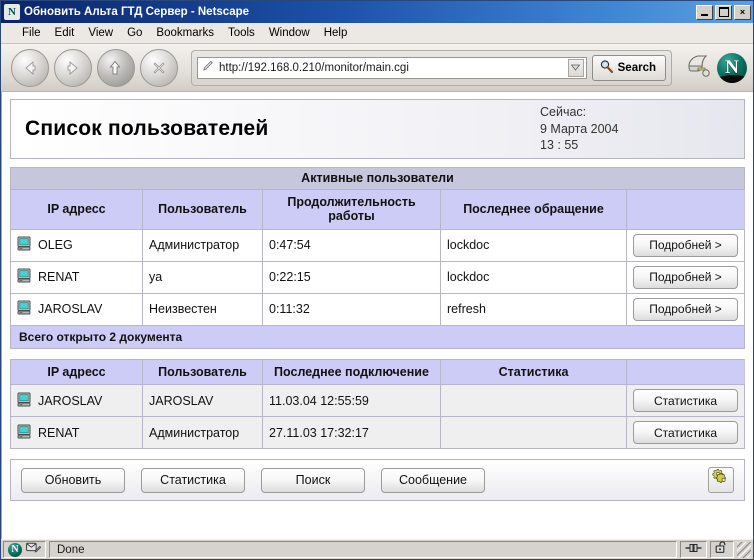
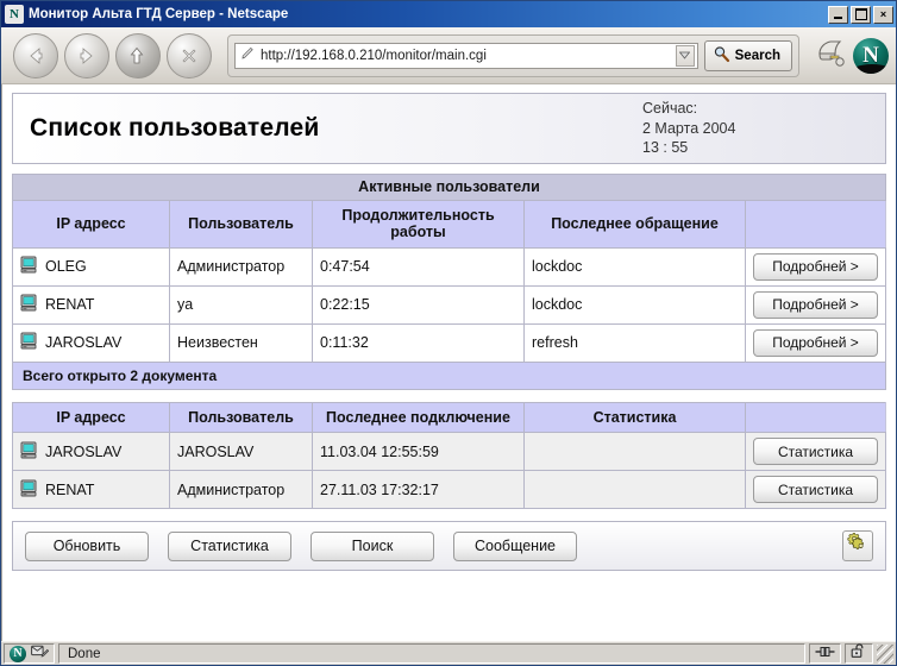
  N
- Обновить Альта ГТД Сервер - Netscape
+ Монитор Альта ГТД Сервер - Netscape
  ×
- File
- Edit
- View
- Go
- Bookmarks
- Tools
- Window
- Help
  http://192.168.0.210/monitor/main.cgi
  Search
  N
  Список пользователей
  Сейчас:
- 9 Марта 2004
+ 2 Марта 2004
  13 : 55
  Активные пользователи
  IP адресс	Пользователь	Продолжительность работы	Последнее обращение
  OLEG	Администратор	0:47:54	lockdoc	Подробней >
  RENAT	ya	0:22:15	lockdoc	Подробней >
  JAROSLAV	Неизвестен	0:11:32	refresh	Подробней >
  Всего открыто 2 документа
  IP адресс	Пользователь	Последнее подключение	Статистика
  JAROSLAV	JAROSLAV	11.03.04 12:55:59		Статистика
  RENAT	Администратор	27.11.03 17:32:17		Статистика
  Обновить
  Статистика
  Поиск
  Сообщение
  N
  Done
